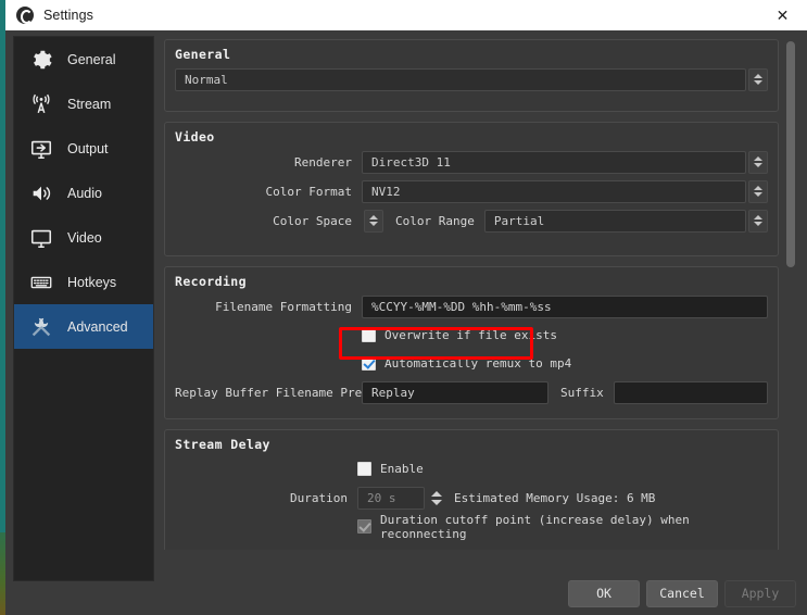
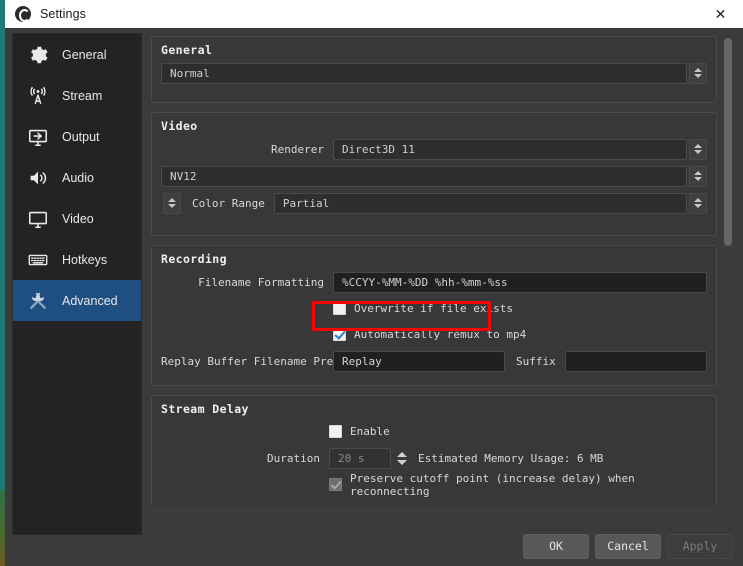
  Settings
  ✕
  General
  Stream
  Output
  Audio
  Video
  Hotkeys
  Advanced
  General
  Normal
  Video
  Renderer
  Direct3D 11
- Color Format
  NV12
- Color Space
  Color Range
  Partial
  Recording
  Filename Formatting
  %CCYY-%MM-%DD %hh-%mm-%ss
  Overwrite if file exists
  Automatically remux to mp4
  Replay Buffer Filename Pre
  Replay
  Suffix
  Stream Delay
  Enable
  Duration
  20 s
  Estimated Memory Usage: 6 MB
- Duration cutoff point (increase delay) when reconnecting
+ Preserve cutoff point (increase delay) when reconnecting
  OK
  Cancel
  Apply
